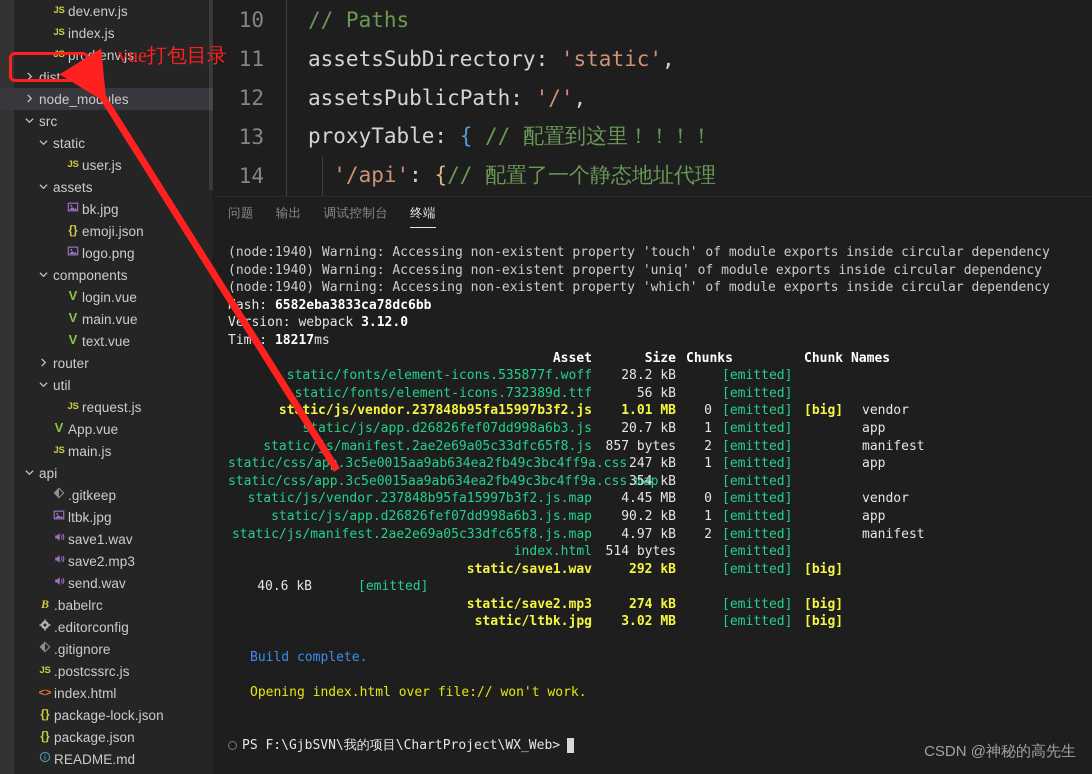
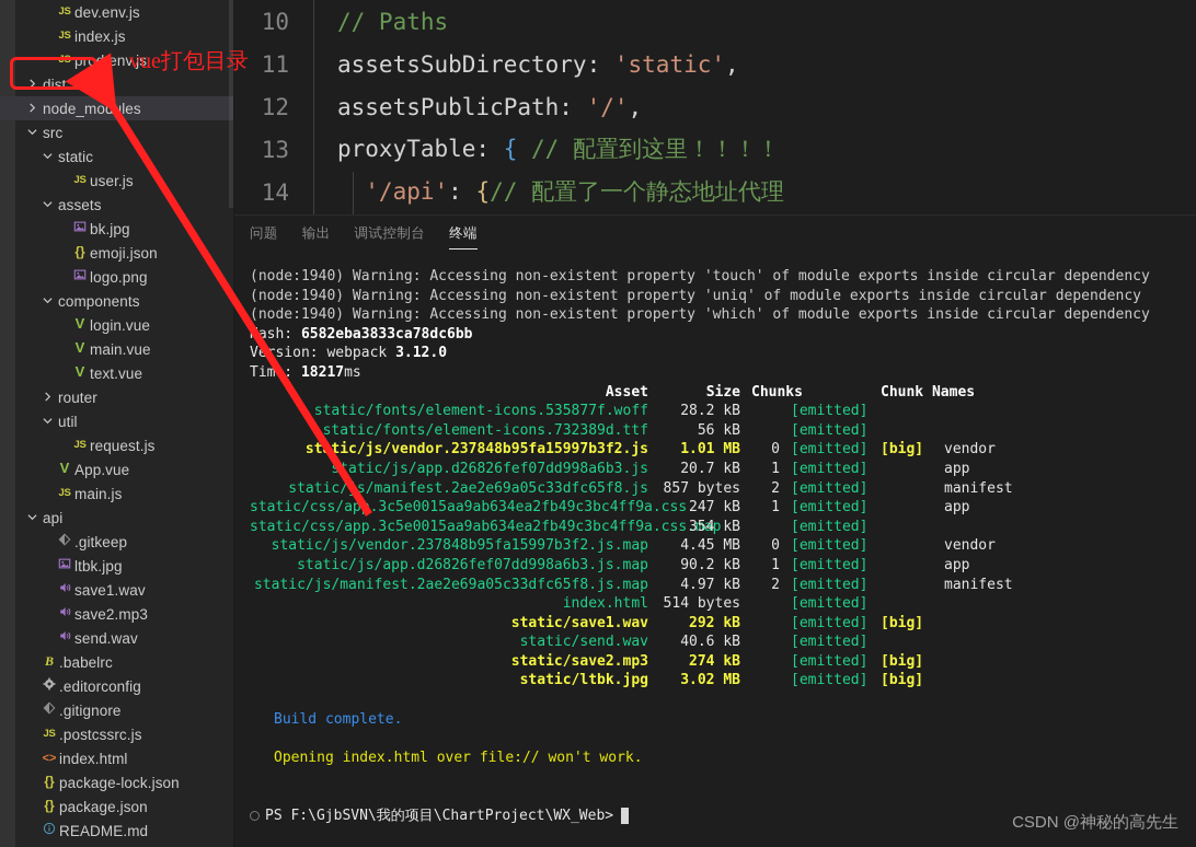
  JS
  dev.env.js
  JS
  index.js
  JS
  prod.env.js
  dist
  node_modles
  src
  static
  JS
  user.js
  assets
  bk.jpg
  {}
  emoji.json
  logo.png
  components
  V
  login.vue
  V
  main.vue
  V
  text.vue
  router
  util
  JS
  request.js
  V
  App.vue
  JS
  main.js
  api
  .gitkeep
  ltbk.jpg
  save1.wav
  save2.mp3
  send.wav
  B
  .babelrc
  .editorconfig
  .gitignore
  JS
  .postcssrc.js
  <>
  index.html
  {}
  package-lock.json
  {}
  package.json
  README.md
  10
  // Paths
  11
  assetsSubDirectory: 'static',
  12
  assetsPublicPath: '/',
  13
  proxyTable: { // 配置到这里！！！！
  14
  '/api': {// 配置了一个静态地址代理
  问题
  输出
  调试控制台
  终端
  (node:1940) Warning: Accessing non-existent property 'touch' of module exports inside circular dependency
  (node:1940) Warning: Accessing non-existent property 'uniq' of module exports inside circular dependency
  (node:1940) Warning: Accessing non-existent property 'which' of module exports inside circular dependency
  ash: 6582eba3833ca78dc6bb
  Vesion: webpack 3.12.0
  Tim: 18217ms
  Asset
  Size
  Chunks
  Chunk Names
  static/fonts/element-icons.535877f.woff
  28.2 kB
  [emitted]
  static/fonts/element-icons.732389d.ttf
  56 kB
  [emitted]
  sttic/js/vendor.237848b95fa15997b3f2.js
  1.01 MB
  0
  [emitted]
  [big]
  vendor
  satic/js/app.d26826fef07dd998a6b3.js
  20.7 kB
  1
  [emitted]
  app
  static/s/manifest.2ae2e69a05c33dfc65f8.js
  857 bytes
  2
  [emitted]
  manifest
  static/css/ap.3c5e0015aa9ab634ea2fb49c3bc4ff9a
  247 kB
  1
  [emitted]
  app
  static/css/app.3c5e0015aa9ab634ea2fb49c3bc4ff9a
  354 kB
  [emitted]
  static/js/vendor.237848b95fa15997b3f2.js.map
  4.45 MB
  0
  [emitted]
  vendor
  static/js/app.d26826fef07dd998a6b3.js.map
  90.2 kB
  1
  [emitted]
  app
  static/js/manifest.2ae2e69a05c33dfc65f8.js.map
  4.97 kB
  2
  [emitted]
  manifest
  index.html
  514 bytes
  [emitted]
  static/save1.wav
  292 kB
  [emitted]
  [big]
+ static/send.wav
  40.6 kB
  [emitted]
  static/save2.mp3
  274 kB
  [emitted]
  [big]
  static/ltbk.jpg
  3.02 MB
  [emitted]
  [big]
  Build complete.
  Opening index.html over file:// won't work.
  PS F:\GjbSVN\我的项目\ChartProject\WX_Web>
  vue打包目录
  CSDN @神秘的高先生
